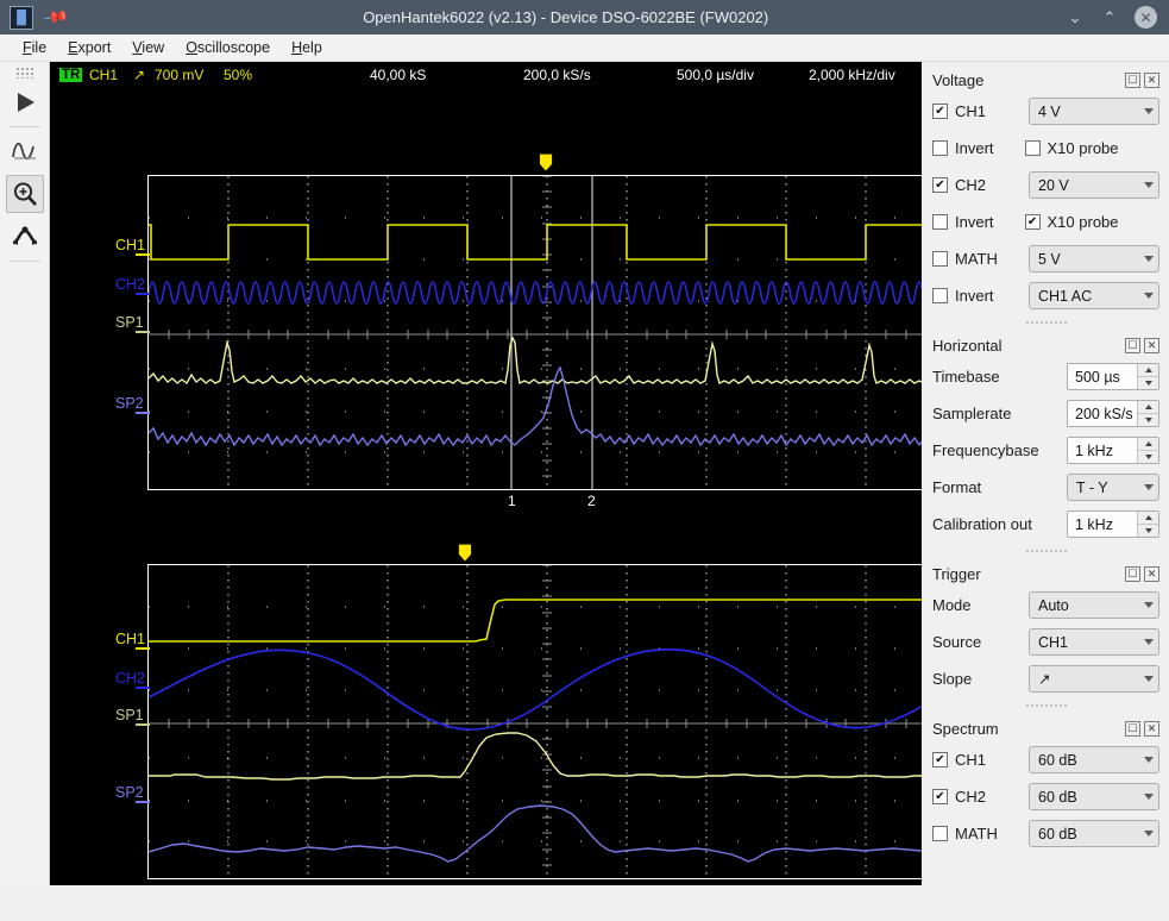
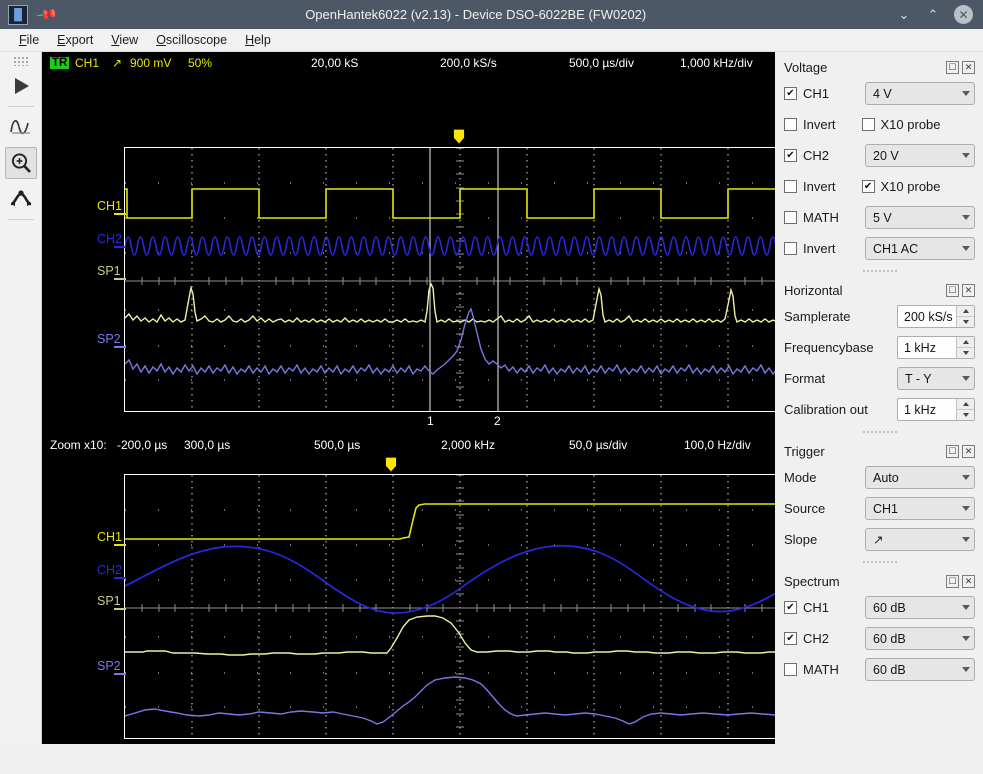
  OpenHantek6022 (v2.13) - Device DSO-6022BE (FW0202)
  ⌄
  ⌃
  ✕
  File
  Export
  View
  Oscilloscope
  Help
  TR
  CH1
  ↗
- 700 mV
+ 900 mV
  50%
- 40,00 kS
+ 20,00 kS
  200,0 kS/s
  500,0 µs/div
- 2,000 kHz/div
+ 1,000 kHz/div
  CH1
  CH2
  SP1
  SP2
  1
  2
+ Zoom x10:
+ -200,0 µs
+ 300,0 µs
+ 500,0 µs
+ 2,000 kHz
+ 50,0 µs/div
+ 100,0 Hz/div
  CH1
  CH2
  SP1
  SP2
  Voltage
  ☐
  ✕
  CH1
  4 V
  Invert
  X10 probe
  CH2
  20 V
  Invert
  X10 probe
  MATH
  5 V
  Invert
  CH1 AC
  Horizontal
  ☐
  ✕
- Timebase
- 500 µs
  Samplerate
  200 kS/s
  Frequencybase
  1 kHz
  Format
  T - Y
  Calibration out
  1 kHz
  Trigger
  ☐
  ✕
  Mode
  Auto
  Source
  CH1
  Slope
  ↗
  Spectrum
  ☐
  ✕
  CH1
  60 dB
  CH2
  60 dB
  MATH
  60 dB
